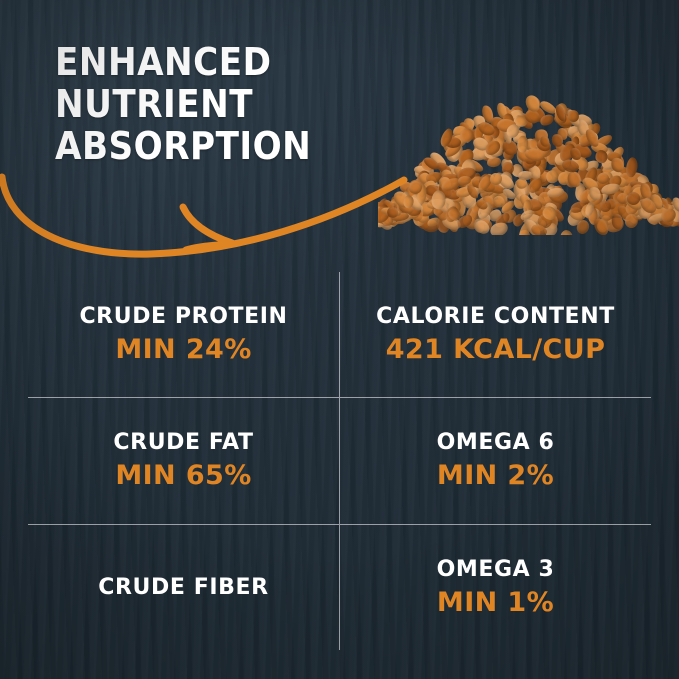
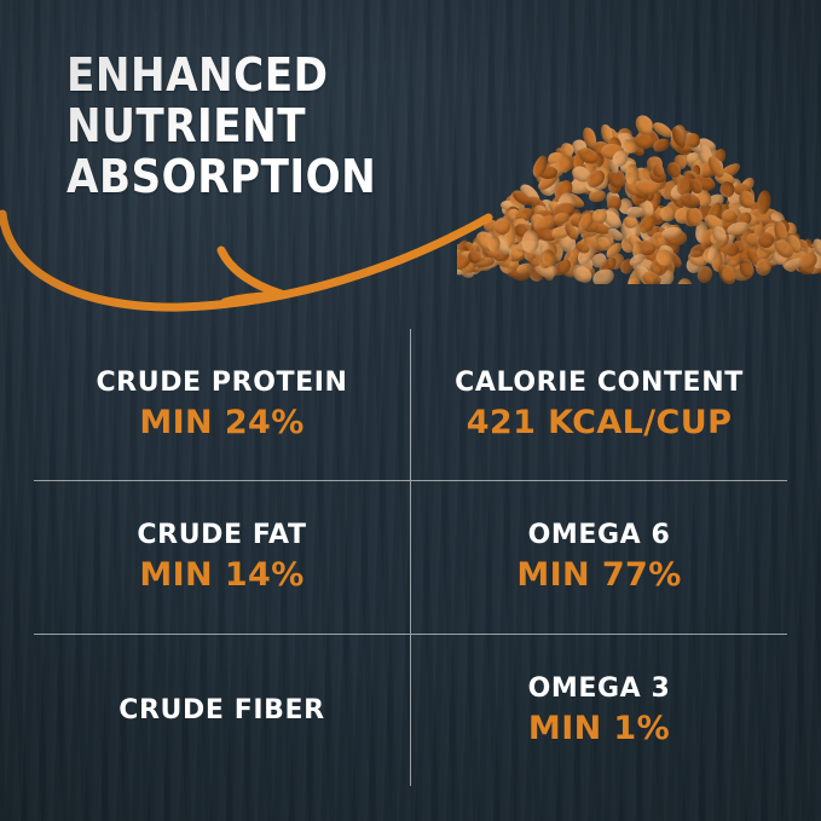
  CRUDE PROTEIN
  MIN 24%
  CALORIE CONTENT
  421 KCAL/CUP
  CRUDE FAT
- MIN 65%
+ MIN 14%
  OMEGA 6
- MIN 2%
+ MIN 77%
  CRUDE FIBER
  OMEGA 3
  MIN 1%
